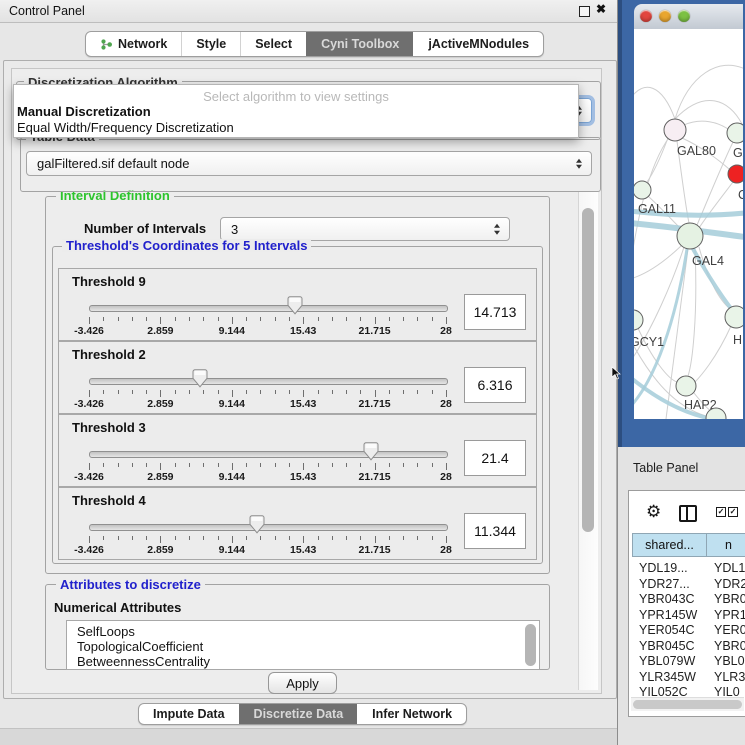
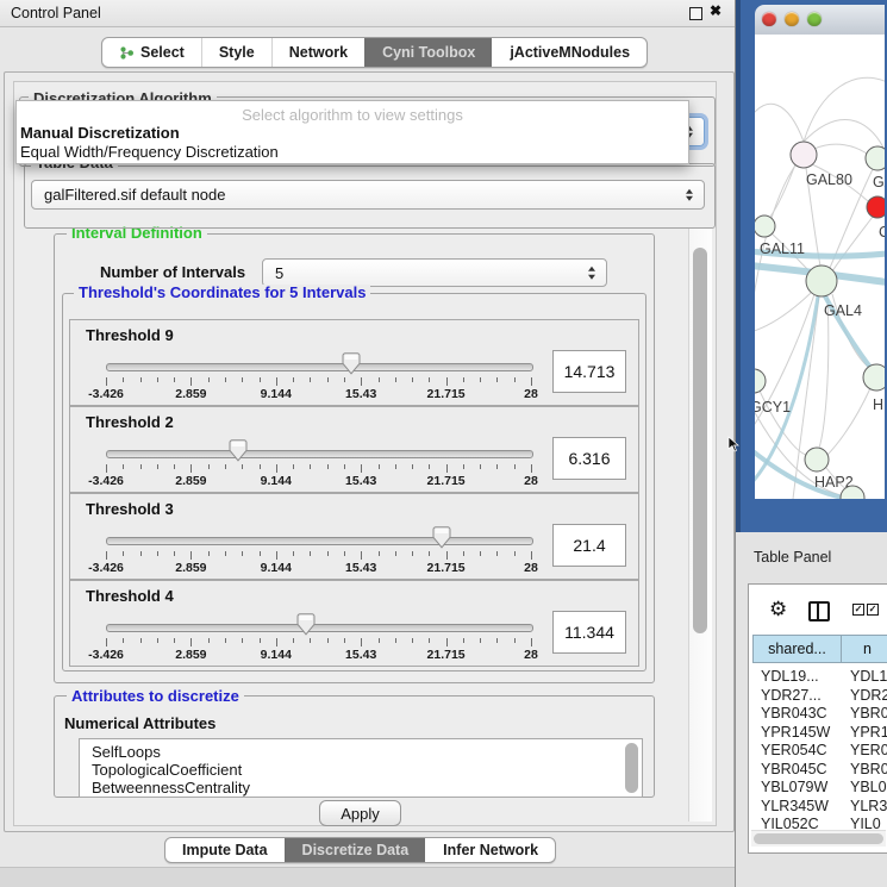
  Control Panel
  ✖
- Network
+ Select
  Style
- Select
+ Network
  Cyni Toolbox
  jActiveMNodules
  Discretization Algorithm
  Select algorithm to view settings
  Manual Discretization
  Equal Width/Frequency Discretization
  galFiltered.sif default node
  Interval Definition
  Number of Intervals
- 3
+ 5
  Threshold's Coordinates for 5 Intervals
  Threshold 9
  -3.426
  2.859
  9.144
  15.43
  21.715
  28
  14.713
  Threshold 2
  -3.426
  2.859
  9.144
  15.43
  21.715
  28
  6.316
  Threshold 3
  -3.426
  2.859
  9.144
  15.43
  21.715
  28
  21.4
  Threshold 4
  -3.426
  2.859
  9.144
  15.43
  21.715
  28
  11.344
  Attributes to discretize
  Numerical Attributes
  SelfLoops
  TopologicalCoefficient
  BetweennessCentrality
  Apply
  Impute Data
  Discretize Data
  Infer Network
  GAL80
  C
  GAL11
  GAL4
  H
  GCY1
  HAP2
  Table Panel
  ⚙
  ✓
  ✓
  shared...
  n
  YDL19...
  YDL1
  YDR27...
  YDR2
  YBR043C
  YBR0
  YPR145W
  YPR1
  YER054C
  YER0
  YBR045C
  YBR0
  YBL079W
  YBL0
  YLR345W
  YLR3
  YIL052C
  YIL0
